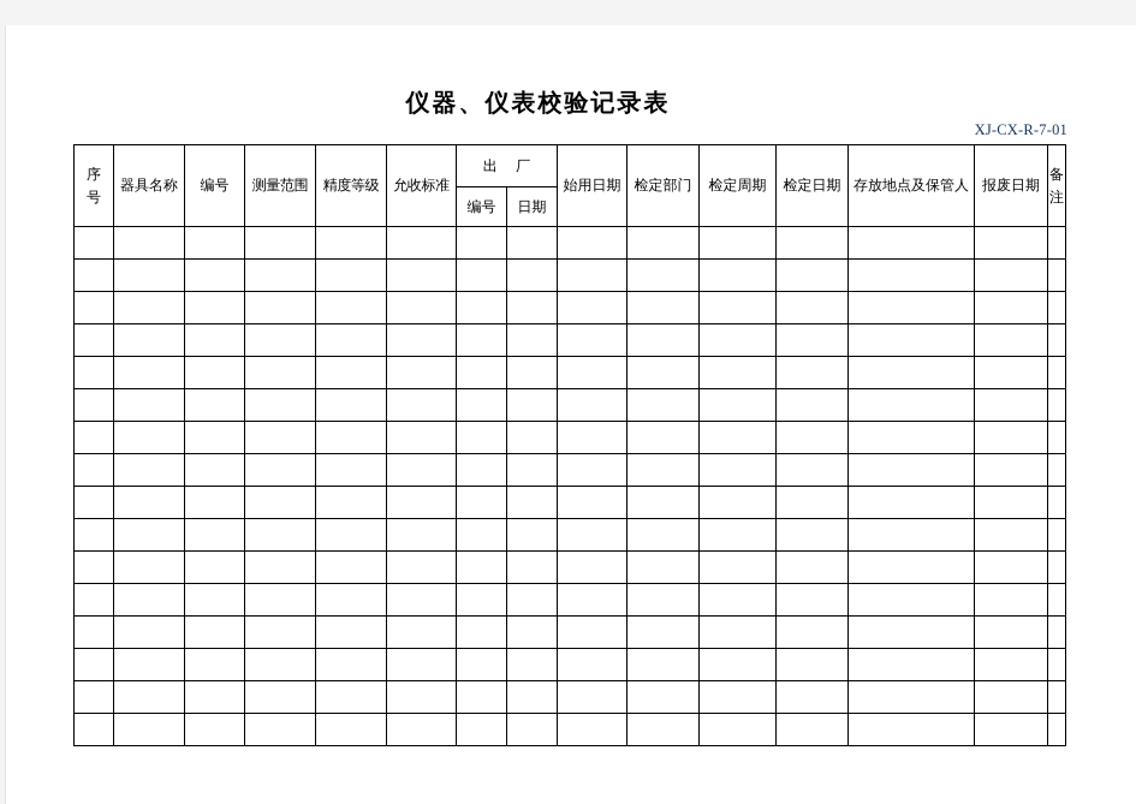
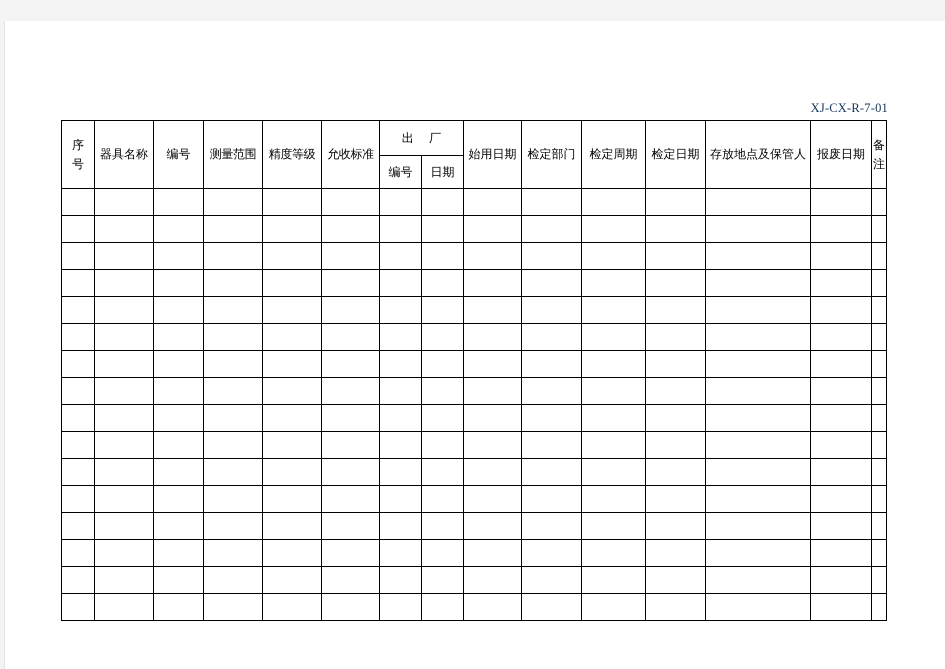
- 仪器、仪表校验记录表
  XJ-CX-R-7-01
  序 号	器具名称	编号	测量范围	精度等级	允收标准	出 厂	始用日期	检定部门	检定周期	检定日期	存放地点及保管人	报废日期	备 注
  编号	日期
